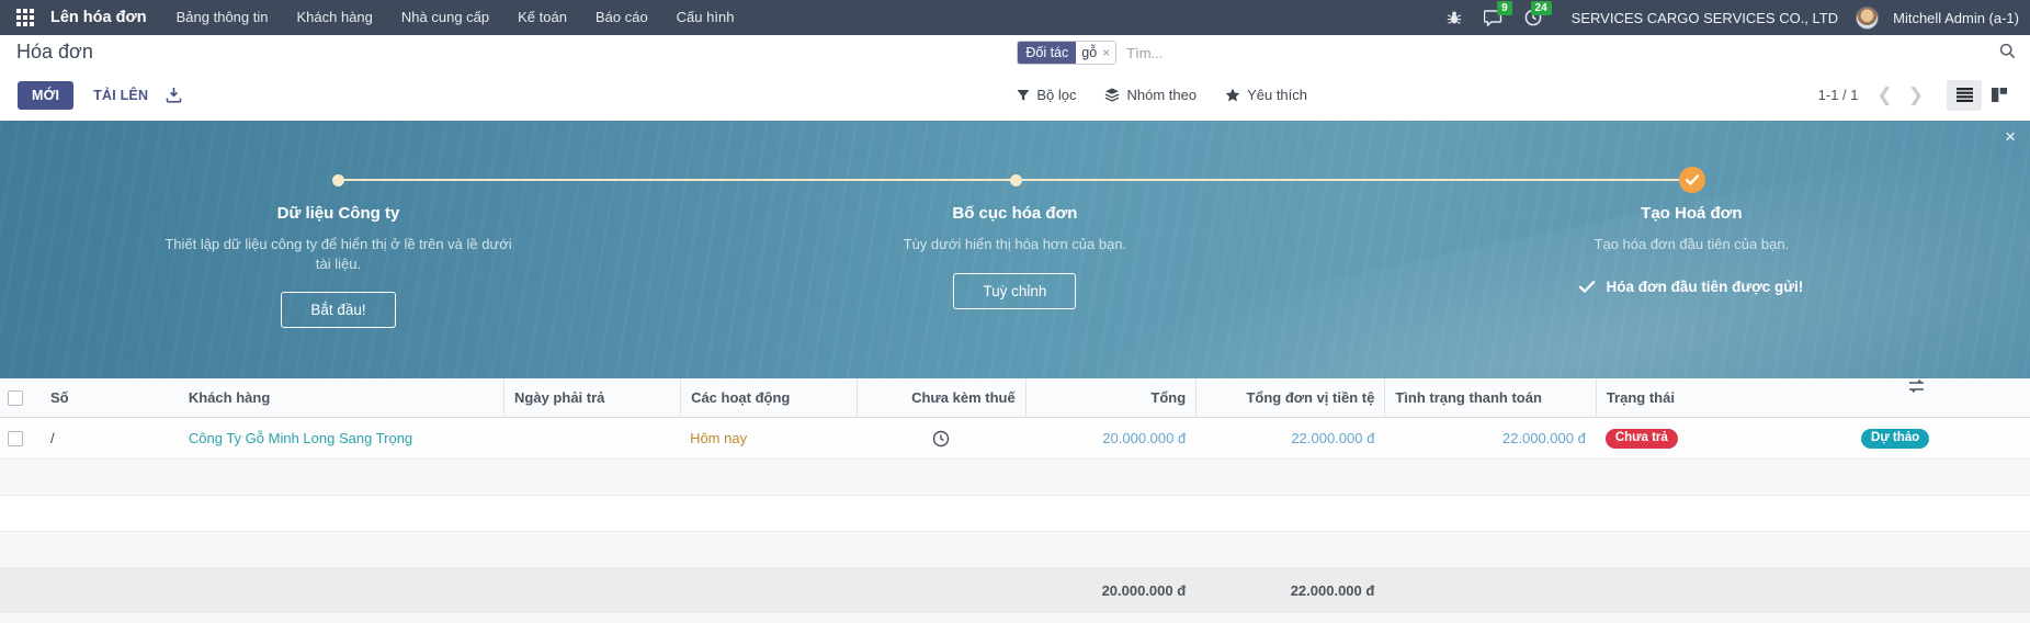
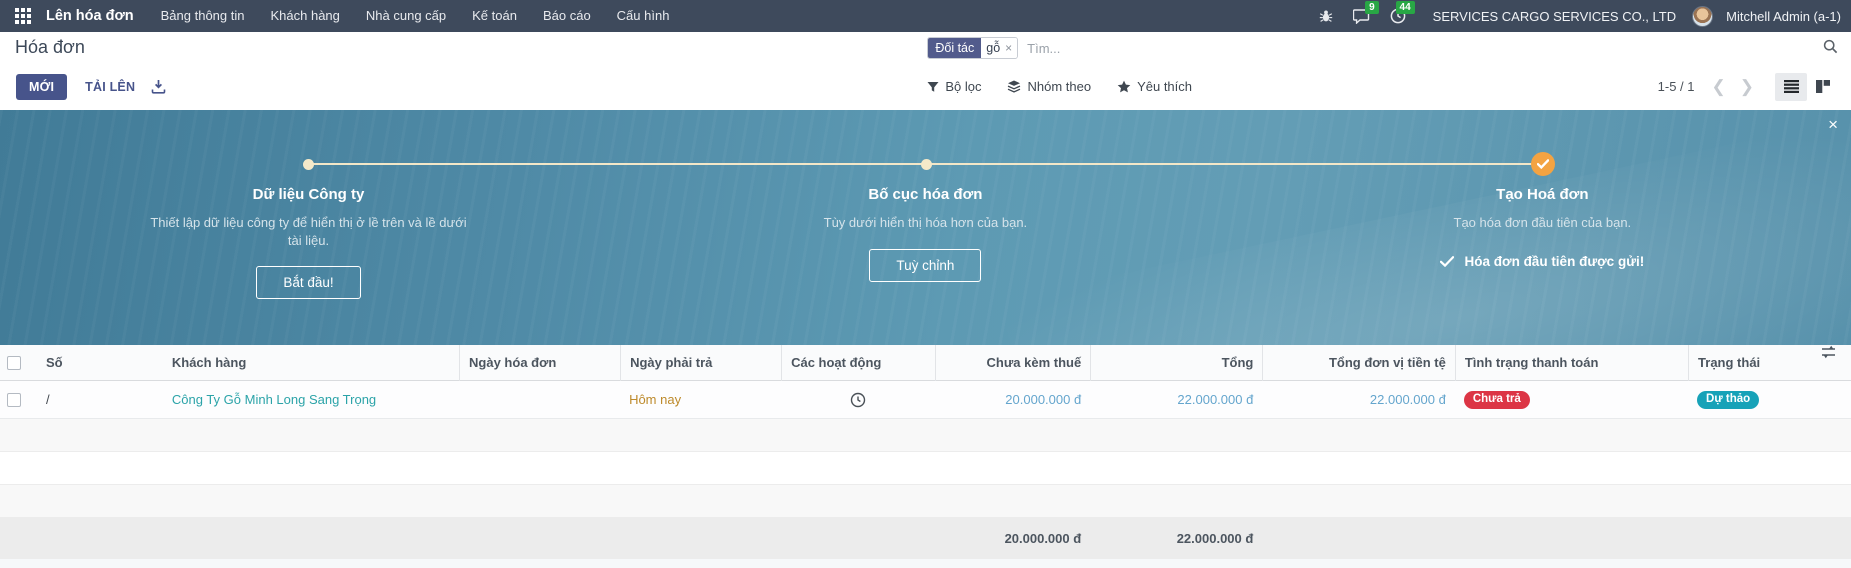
  Lên hóa đơn
  Bảng thông tin
  Khách hàng
  Nhà cung cấp
  Kế toán
  Báo cáo
  Cấu hình
  9
- 24
+ 44
  SERVICES CARGO SERVICES CO., LTD
  Mitchell Admin (a-1)
  Hóa đơn
  Đối tác
  gỗ
  ×
  Tìm...
  MỚI
  TẢI LÊN
  Bộ lọc
  Nhóm theo
  Yêu thích
- 1-1 / 1
+ 1-5 / 1
  ❮
  ❯
  ×
  Dữ liệu Công ty
  Thiết lập dữ liệu công ty để hiển thị ở lề trên và lề dưới tài liệu.
  Bắt đầu!
  Bố cục hóa đơn
  Tùy dưới hiển thị hóa hơn của bạn.
  Tuỳ chỉnh
  Tạo Hoá đơn
  Tạo hóa đơn đầu tiên của bạn.
  Hóa đơn đầu tiên được gửi!
  Số
  Khách hàng
+ Ngày hóa đơn
  Ngày phải trả
  Các hoạt động
  Chưa kèm thuế
  Tổng
  Tổng đơn vị tiền tệ
  Tình trạng thanh toán
  Trạng thái
  /
  Công Ty Gỗ Minh Long Sang Trọng
  Hôm nay
  20.000.000 đ
  22.000.000 đ
  22.000.000 đ
  Chưa trả
  Dự thảo
  20.000.000 đ
  22.000.000 đ
